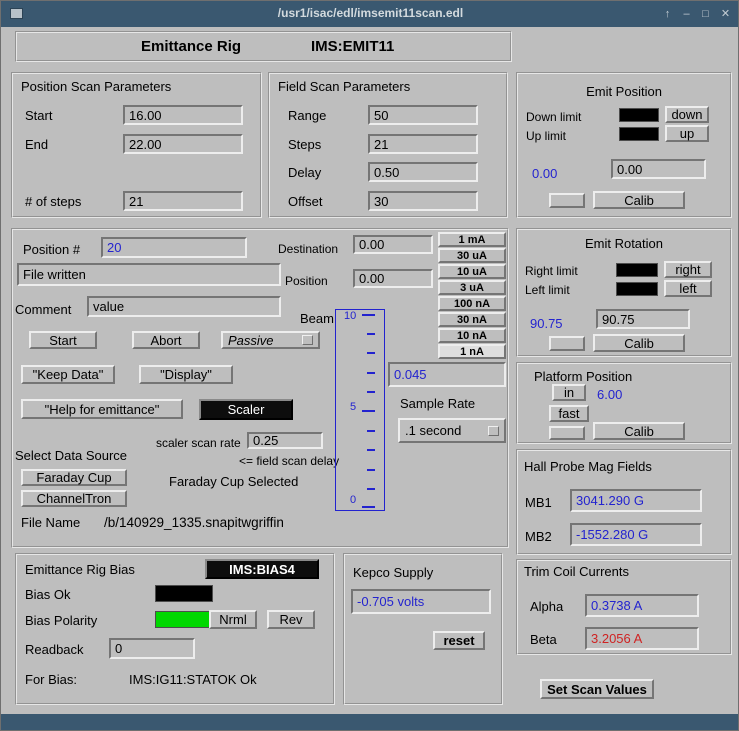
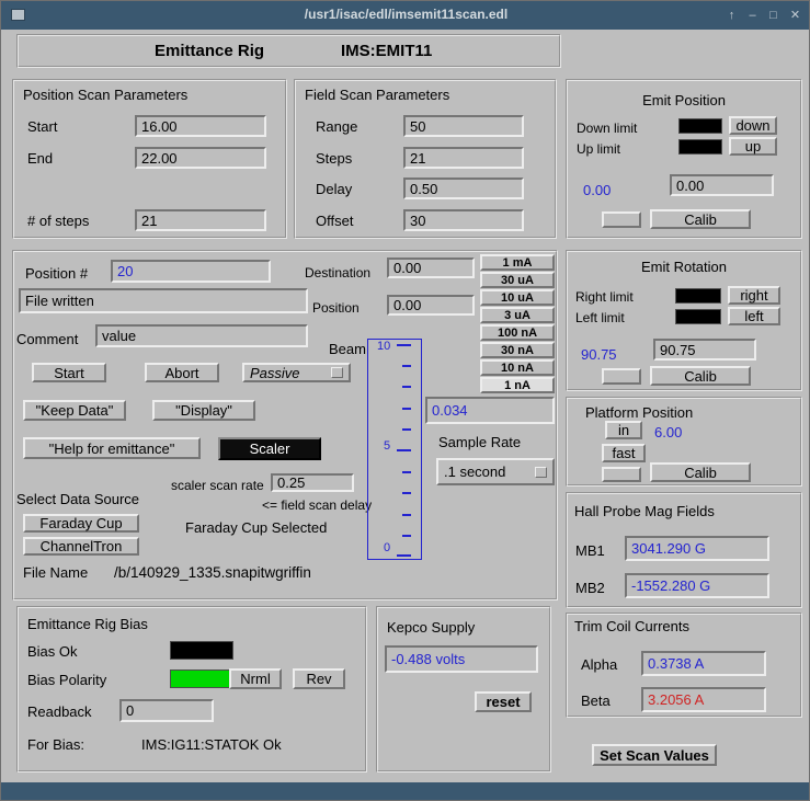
  /usr1/isac/edl/imsemit11scan.edl
  ↑
  –
  □
  ✕
  Emittance Rig
  IMS:EMIT11
  Position Scan Parameters
  Start
  16.00
  End
  22.00
  # of steps
  21
  Field Scan Parameters
  Range
  50
  Steps
  21
  Delay
  0.50
  Offset
  30
  Emit Position
  Down limit
  down
  Up limit
  up
  0.00
  0.00
  Calib
  Position #
  20
  Destination
  0.00
  Position
  0.00
  File written
  Comment
  value
  Beam
  Start
  Abort
  Passive
  "Keep Data"
  "Display"
  "Help for emittance"
  Scaler
  scaler scan rate
  0.25
  <= field scan delay
  Select Data Source
  Faraday Cup
  ChannelTron
  Faraday Cup Selected
  File Name
  /b/140929_1335.snapitwgriffin
  10
  5
  0
  1 mA
  30 uA
  10 uA
  3 uA
  100 nA
  30 nA
  10 nA
  1 nA
- 0.045
+ 0.034
  Sample Rate
  .1 second
  Emit Rotation
  Right limit
  right
  Left limit
  left
  90.75
  90.75
  Calib
  Platform Position
  in
  6.00
  fast
  Calib
  Hall Probe Mag Fields
  MB1
  3041.290 G
  MB2
  -1552.280 G
  Emittance Rig Bias
- IMS:BIAS4
  Bias Ok
  Bias Polarity
  Nrml
  Rev
  Readback
  0
  For Bias:
  IMS:IG11:STATOK Ok
  Kepco Supply
- -0.705 volts
+ -0.488 volts
  reset
  Trim Coil Currents
  Alpha
  0.3738 A
  Beta
  3.2056 A
  Set Scan Values
